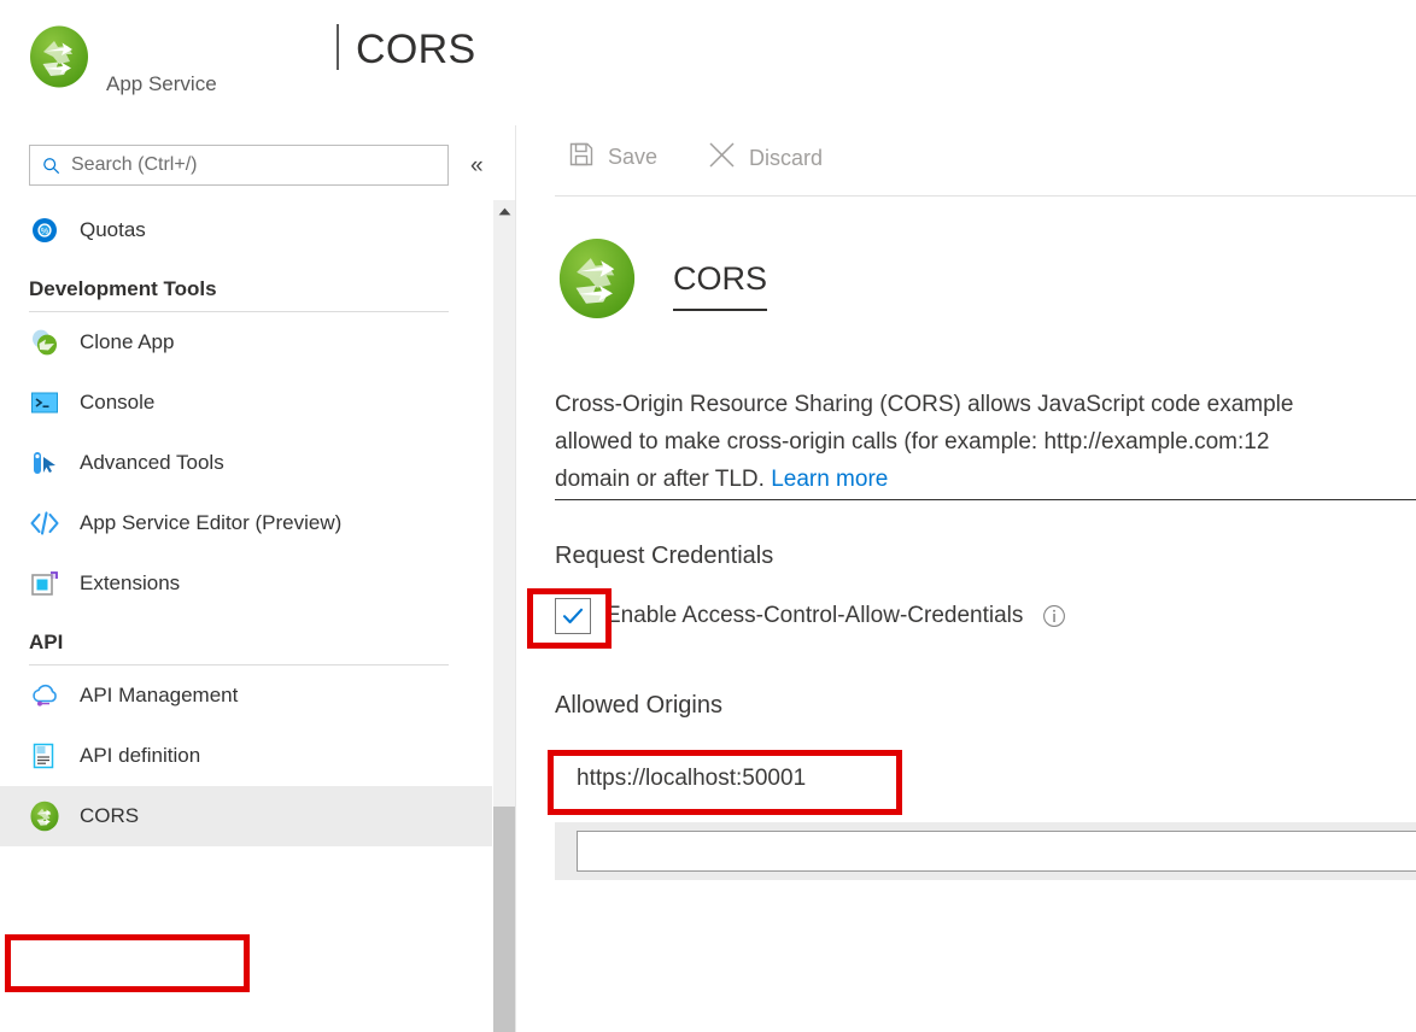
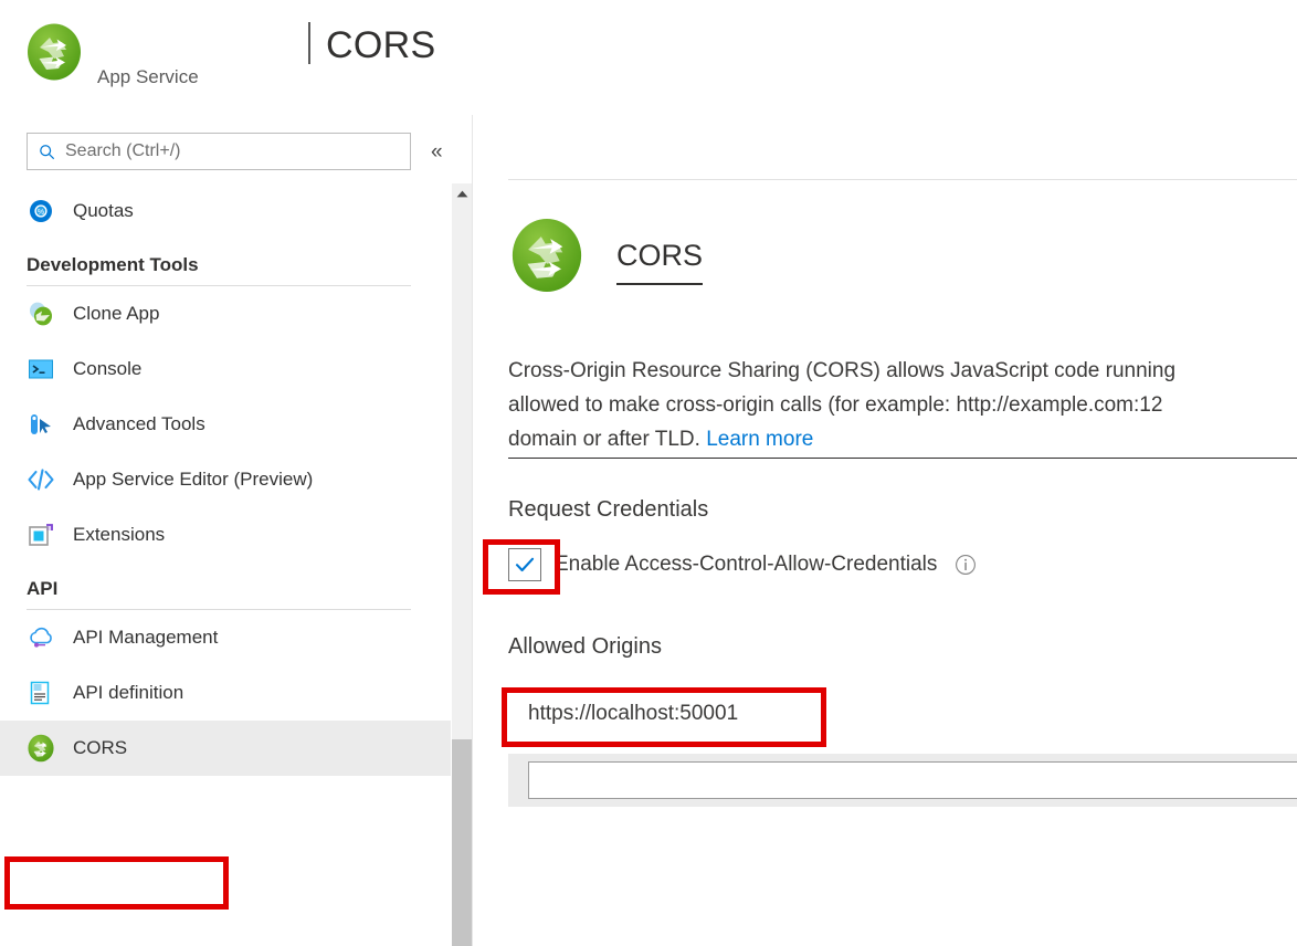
  App Service
  CORS
  Search (Ctrl+/)
  «
  Quotas
  Development Tools
  Clone App
  Console
  Advanced Tools
  App Service Editor (Preview)
  Extensions
  API
  API Management
  API definition
  CORS
- Save
- Discard
  CORS
- Cross-Origin Resource Sharing (CORS) allows JavaScript code example
+ Cross-Origin Resource Sharing (CORS) allows JavaScript code running
  allowed to make cross-origin calls (for example: http://example.com:12
  domain or after TLD. Learn more
  Request Credentials
  Enable Access-Control-Allow-Credentials
  Allowed Origins
  https://localhost:50001
